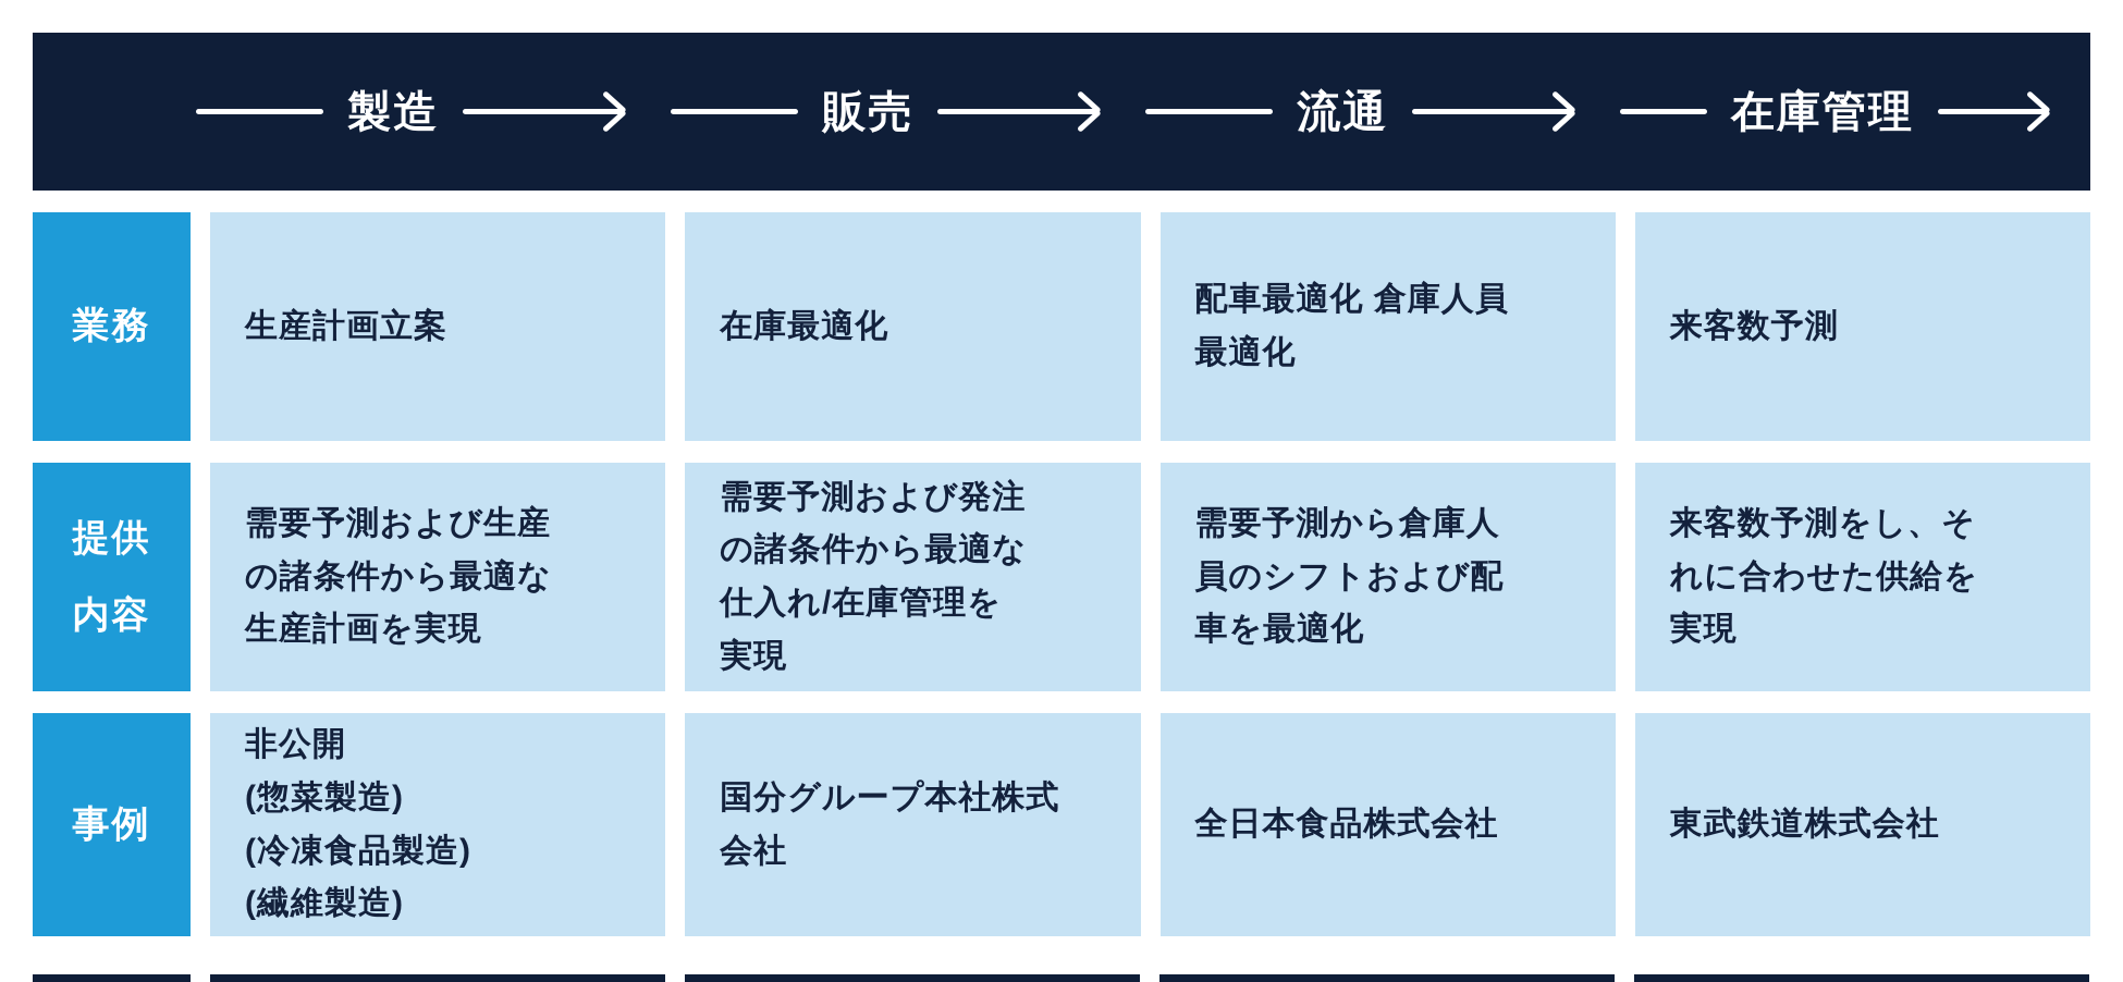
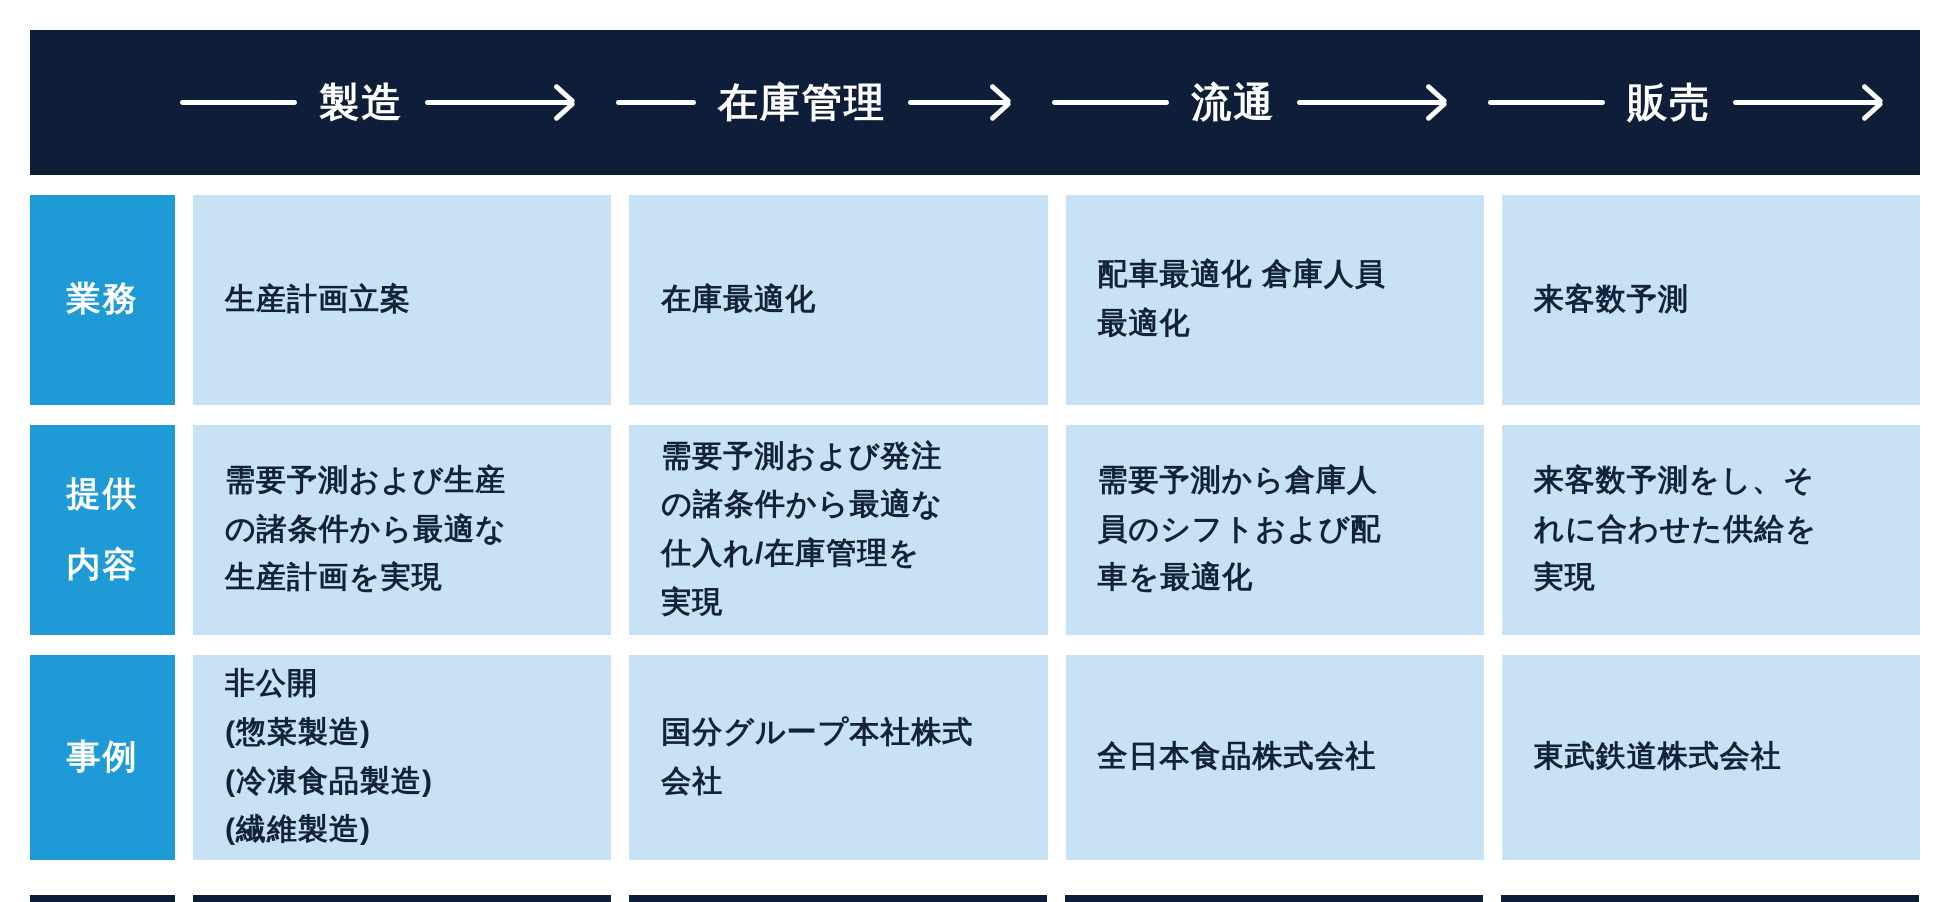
  製造
- 販売
+ 在庫管理
  流通
- 在庫管理
+ 販売
  業務
  生産計画立案
  在庫最適化
  配車最適化 倉庫人員
  最適化
  来客数予測
  提供
  内容
  需要予測および生産
  の諸条件から最適な
  生産計画を実現
  需要予測および発注
  の諸条件から最適な
  仕入れ/在庫管理を
  実現
  需要予測から倉庫人
  員のシフトおよび配
  車を最適化
  来客数予測をし、そ
  れに合わせた供給を
  実現
  事例
  非公開
  (惣菜製造)
  (冷凍食品製造)
  (繊維製造)
  国分グループ本社株式
  会社
  全日本食品株式会社
  東武鉄道株式会社
